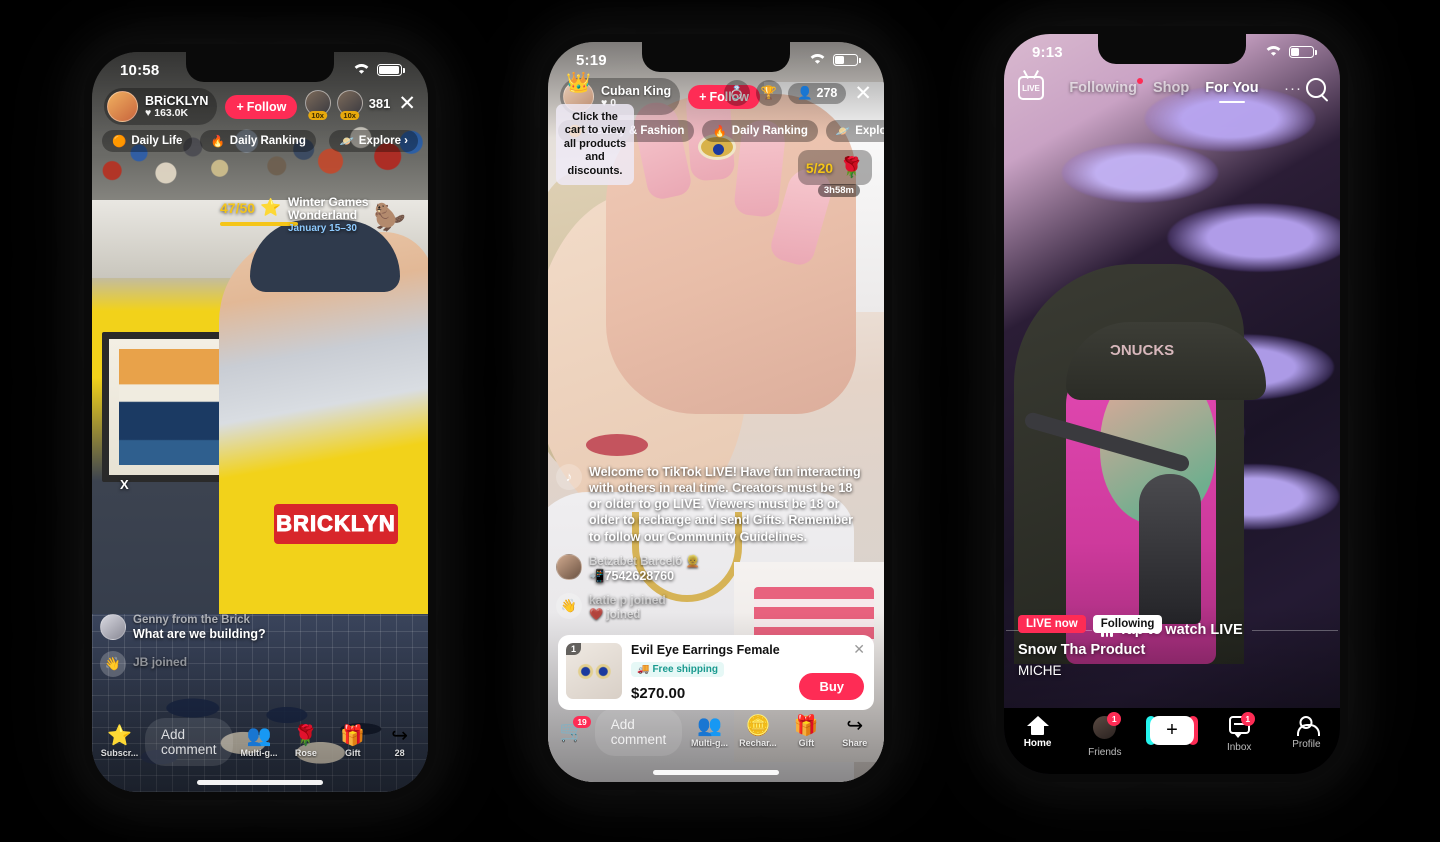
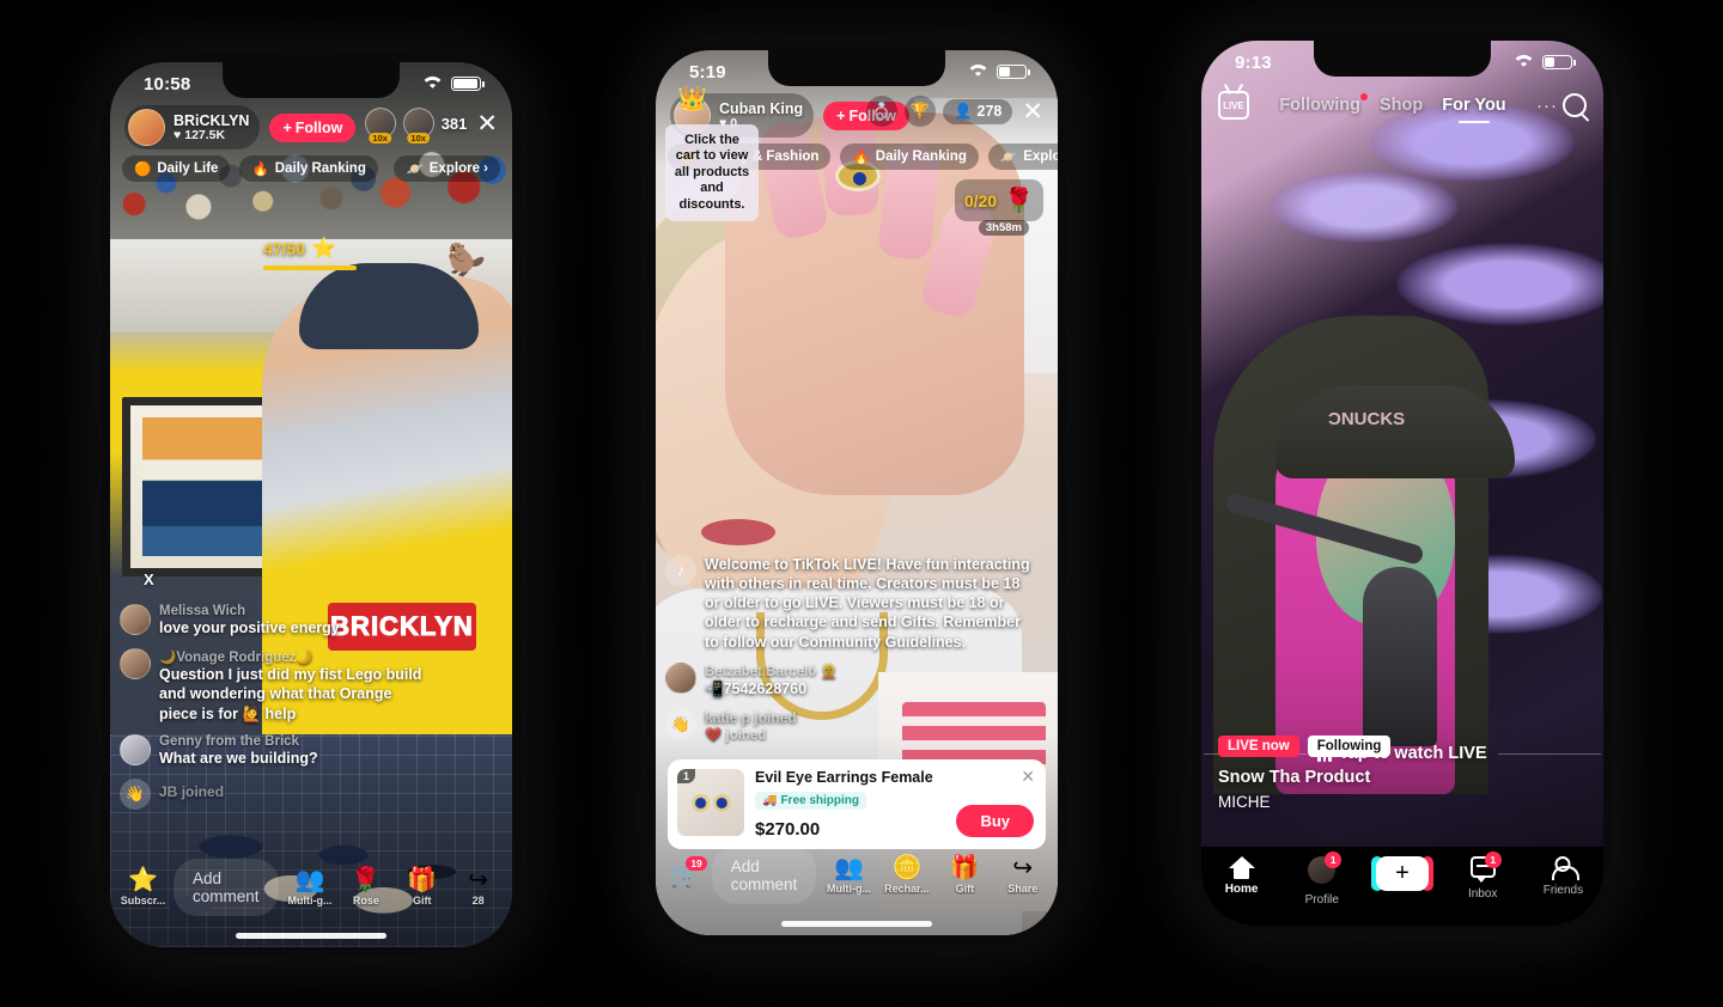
  BRICKLYN
  BRiCKLYN
  ♥
- 163.0K
+ 127.5K
  +
  Follow
  10x
  10x
  381
  ✕
  🟠
  Daily Life
  🔥
  Daily Ranking
  🪐
  Explore ›
  47/50
  ⭐
- Winter Games Wonderland
- January 15–30
  🦫
  X
+ Melissa Wich
+ love your positive energy
+ 🌙Vonage Rodriguez🌙
+ Question I just did my fist Lego build and wondering what that Orange piece is for 🙋 help
  Genny from the Brick
  What are we building?
  👋
  JB joined
  ⭐
  Subscr...
  Add comment
  👥
  Multi-g...
  🌹
  Rose
  🎁
  Gift
  ↪
  28
  10:58
  Cuban King
  ♥
  0
  +
  Follow
  👑
  💍
  🏆
  👤
  278
  ✕
  🟠
  Beauty & Fashion
  🔥
  Daily Ranking
  🪐
  Click the cart to view all products and discounts.
- 5/20
+ 0/20
  🌹
  3h58m
  ♪
  Welcome to TikTok LIVE! Have fun interacting with others in real time. Creators must be 18 or older to go LIVE. Viewers must be 18 or older to recharge and send Gifts. Remember to follow our Community Guidelines.
  Betzabet Barceló 👱
  📲7542628760
  👋
  katie p joined
  ❤️ joined
  1
  Evil Eye Earrings Female
  🚚
  Free shipping
  $270.00
  ✕
  Buy
  🛒
  19
  Add comment
  👥
  Multi-g...
  🪙
  Rechar...
  🎁
  Gift
  ↪
  Share
  5:19
  LIVE
  Following
  Shop
  For You
  ···
  LIVE now
  Following
  Snow Tha Product
  MICHE
  Home
  1
- Friends
+ Profile
  +
  1
  Inbox
- Profile
+ Friends
  9:13
